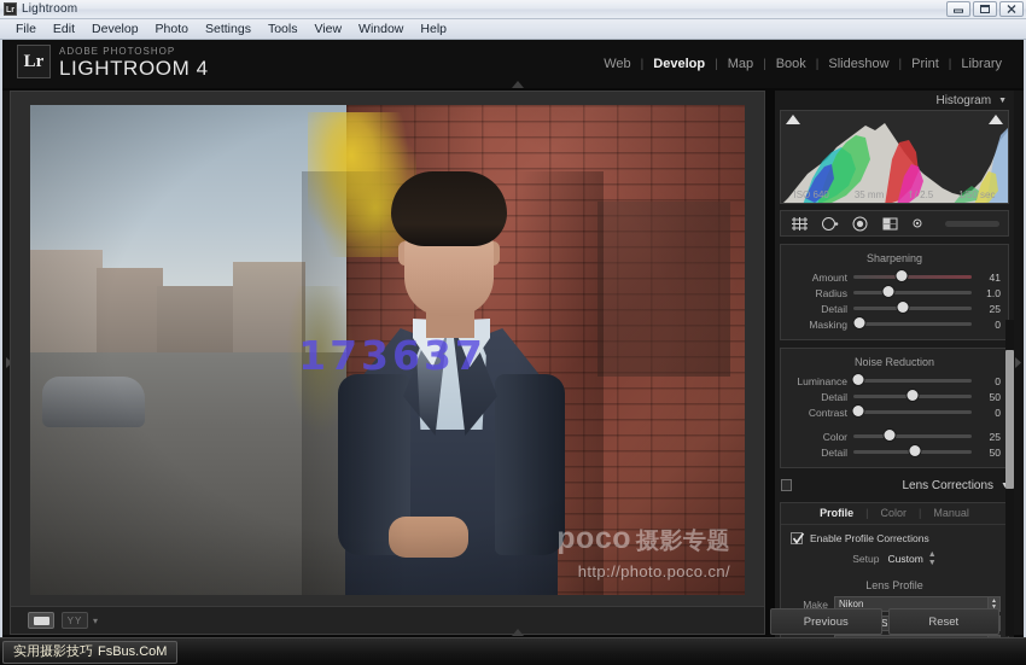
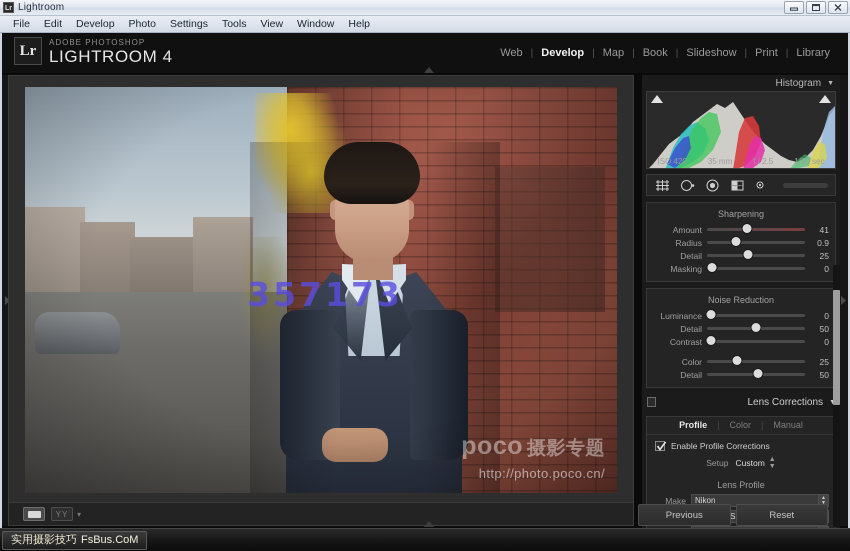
  Lightroom
  File
  Edit
  Develop
  Photo
  Settings
  Tools
  View
  Window
  Help
  Lr
  ADOBE PHOTOSHOP
  LIGHTROOM 4
  Web
  |
  Develop
  |
  Map
  |
  Book
  |
  Slideshow
  |
  Print
  |
  Library
- 173637
+ 357173
  poco 摄影专题
  http://photo.poco.cn/
  YY
  ▾
  Histogram
- ISO 640
+ ISO 420
  35 mm
  f / 2.5
  1/50 sec
  Sharpening
  Amount
  41
  Radius
- 1.0
+ 0.9
  Detail
  25
  Masking
  0
  Noise Reduction
  Luminance
  0
  Detail
  50
  Contrast
  0
  Color
  25
  Detail
  50
  Lens Corrections
  Profile
  |
  Color
  Manual
  Enable Profile Corrections
  Setup
  Custom
  Lens Profile
  Make
  Nikon
  Previous
  Reset
  实用摄影技巧
  FsBus.CoM
